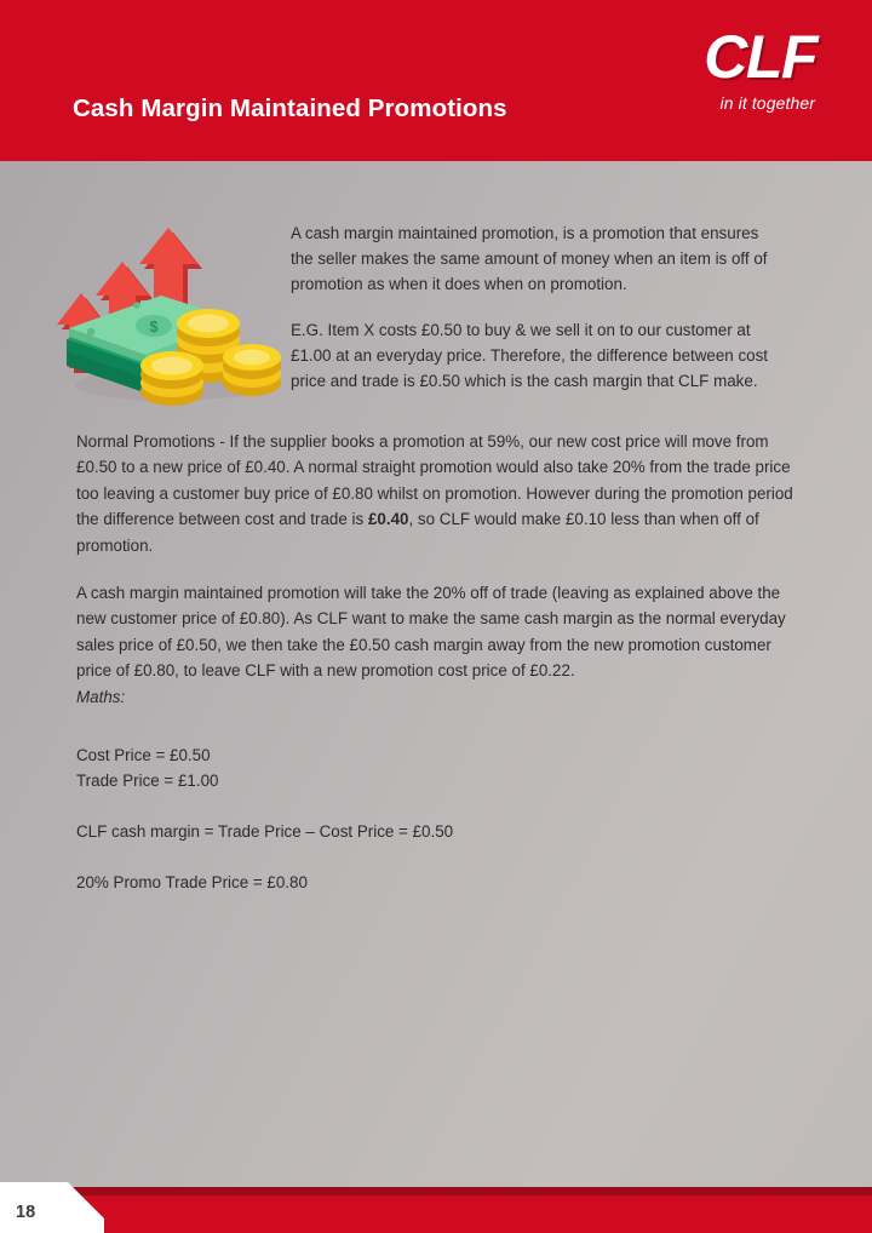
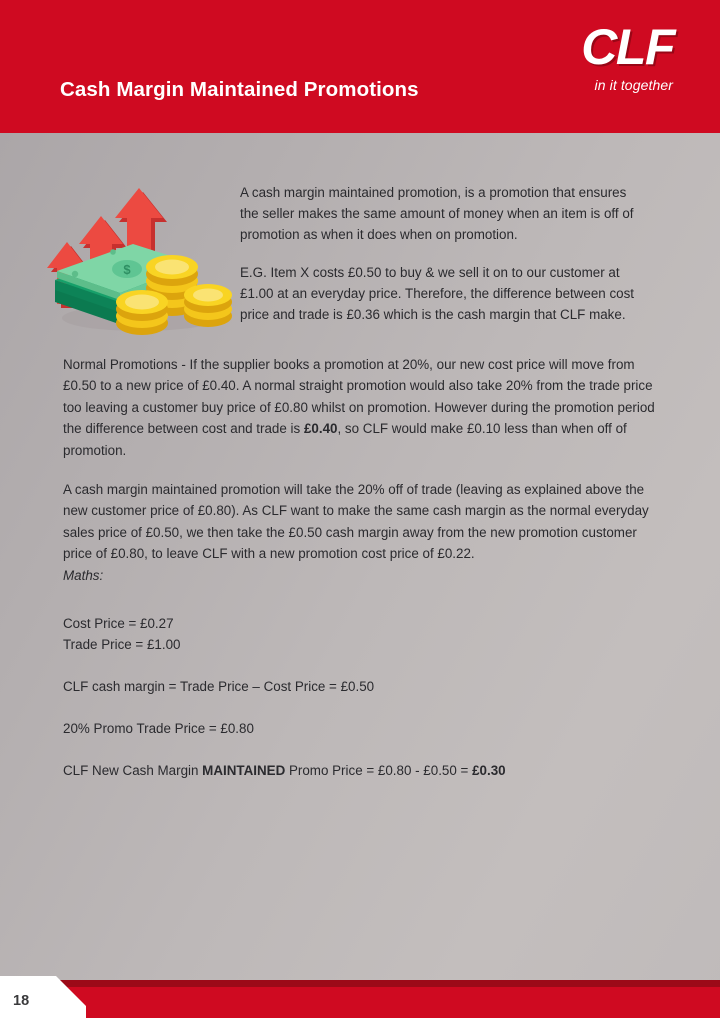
  Cash Margin Maintained Promotions
  CLF
  in it together
  $
  A cash margin maintained promotion, is a promotion that ensures the seller makes the same amount of money when an item is off of promotion as when it does when on promotion.
- E.G. Item X costs £0.50 to buy & we sell it on to our customer at £1.00 at an everyday price. Therefore, the difference between cost price and trade is £0.50 which is the cash margin that CLF make.
+ E.G. Item X costs £0.50 to buy & we sell it on to our customer at £1.00 at an everyday price. Therefore, the difference between cost price and trade is £0.36 which is the cash margin that CLF make.
- Normal Promotions - If the supplier books a promotion at 59%, our new cost price will move from £0.50 to a new price of £0.40. A normal straight promotion would also take 20% from the trade price too leaving a customer buy price of £0.80 whilst on promotion. However during the promotion period the difference between cost and trade is £0.40, so CLF would make £0.10 less than when off of promotion.
+ Normal Promotions - If the supplier books a promotion at 20%, our new cost price will move from £0.50 to a new price of £0.40. A normal straight promotion would also take 20% from the trade price too leaving a customer buy price of £0.80 whilst on promotion. However during the promotion period the difference between cost and trade is £0.40, so CLF would make £0.10 less than when off of promotion.
  A cash margin maintained promotion will take the 20% off of trade (leaving as explained above the new customer price of £0.80). As CLF want to make the same cash margin as the normal everyday sales price of £0.50, we then take the £0.50 cash margin away from the new promotion customer price of £0.80, to leave CLF with a new promotion cost price of £0.22.
  Maths:
- Cost Price = £0.50
+ Cost Price = £0.27
  Trade Price = £1.00
  CLF cash margin = Trade Price – Cost Price = £0.50
  20% Promo Trade Price = £0.80
+ CLF New Cash Margin MAINTAINED Promo Price = £0.80 - £0.50 = £0.30
  18
